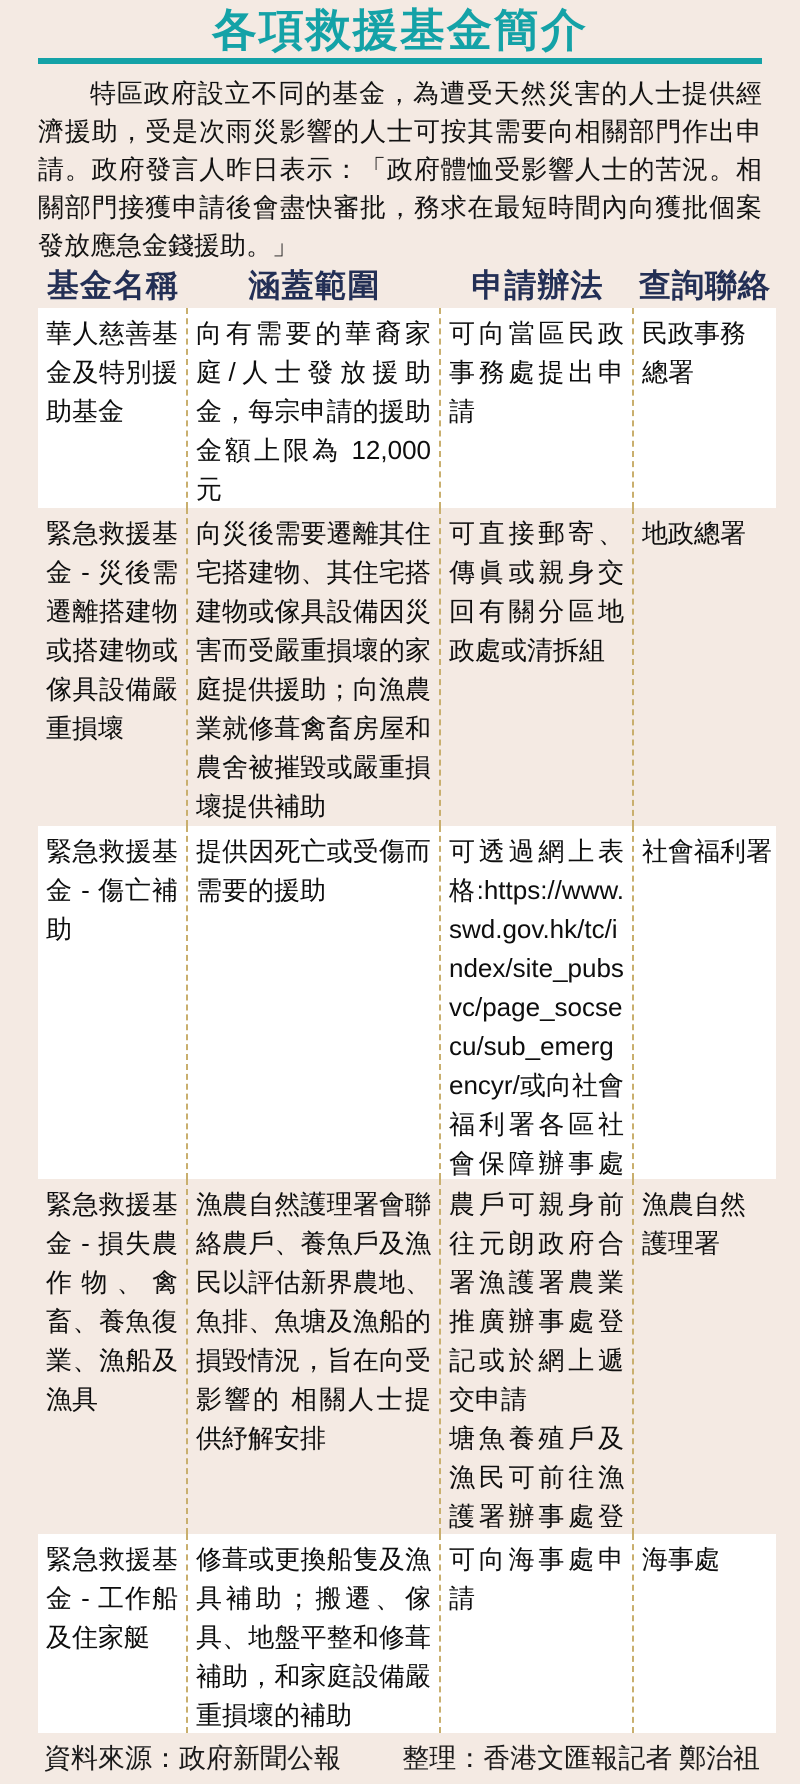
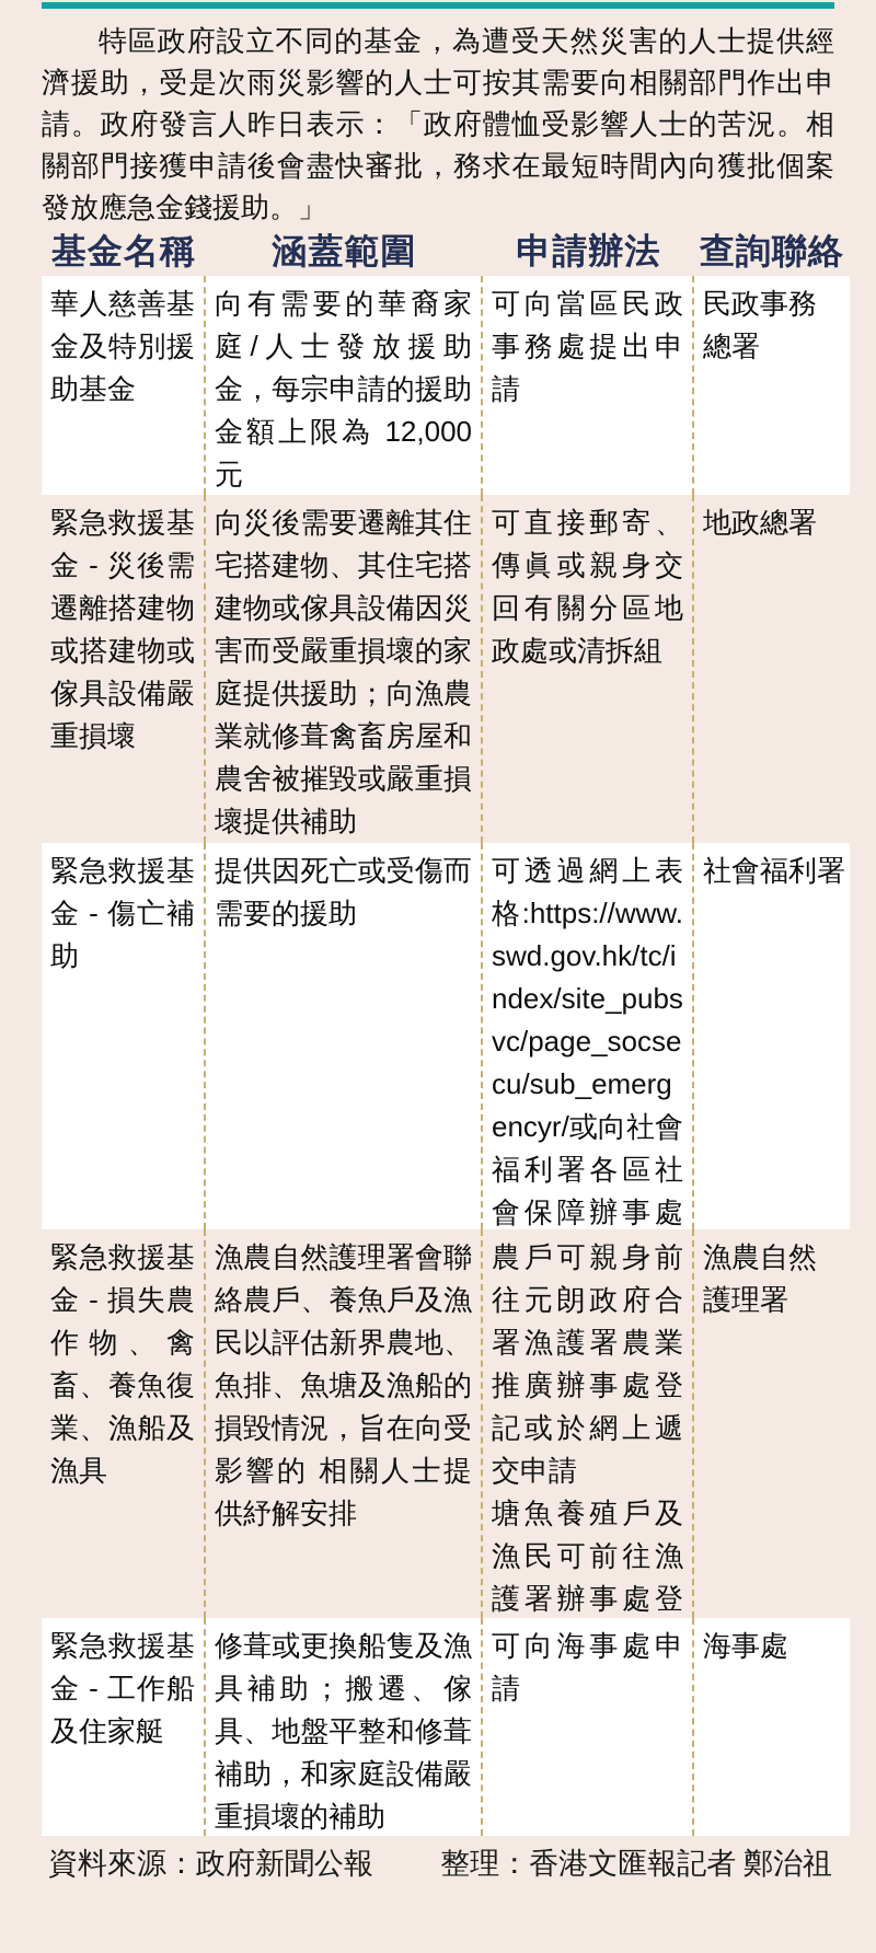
- 各項救援基金簡介
  特區政府設立不同的基金，為遭受天然災害的人士提供經濟援助，受是次雨災影響的人士可按其需要向相關部門作出申請。政府發言人昨日表示：「政府體恤受影響人士的苦況。相關部門接獲申請後會盡快審批，務求在最短時間內向獲批個案發放應急金錢援助。」
  基金名稱
  涵蓋範圍
  申請辦法
  查詢聯絡
  華人慈善基金及特別援助基金
  向有需要的華裔家庭/人士發放援助金，每宗申請的援助金額上限為 12,000 元
  可向當區民政事務處提出申請
  民政事務
  總署
  緊急救援基金 - 災後需遷離搭建物或搭建物或傢具設備嚴重損壞
  向災後需要遷離其住宅搭建物、其住宅搭建物或傢具設備因災害而受嚴重損壞的家庭提供援助；向漁農業就修葺禽畜房屋和農舍被摧毀或嚴重損壞提供補助
  可直接郵寄、傳眞或親身交回有關分區地政處或清拆組
  地政總署
  緊急救援基金 - 傷亡補助
  提供因死亡或受傷而需要的援助
  可透過網上表格:https://www.swd.gov.hk/tc/index/site_pubsvc/page_socsecu/sub_emergencyr/或向社會福利署各區社會保障辦事處
  社會福利署
  緊急救援基金 - 損失農作物、禽畜、養魚復業、漁船及漁具
  漁農自然護理署會聯絡農戶、養魚戶及漁民以評估新界農地、魚排、魚塘及漁船的損毀情況，旨在向受影響的 相關人士提供紓解安排
  農戶可親身前往元朗政府合署漁護署農業推廣辦事處登記或於網上遞交申請
  漁農自然
  護理署
  緊急救援基金 - 工作船及住家艇
  修葺或更換船隻及漁具補助；搬遷、傢具、地盤平整和修葺補助，和家庭設備嚴重損壞的補助
  可向海事處申請
  海事處
  資料來源：政府新聞公報
  整理：香港文匯報記者 鄭治祖
